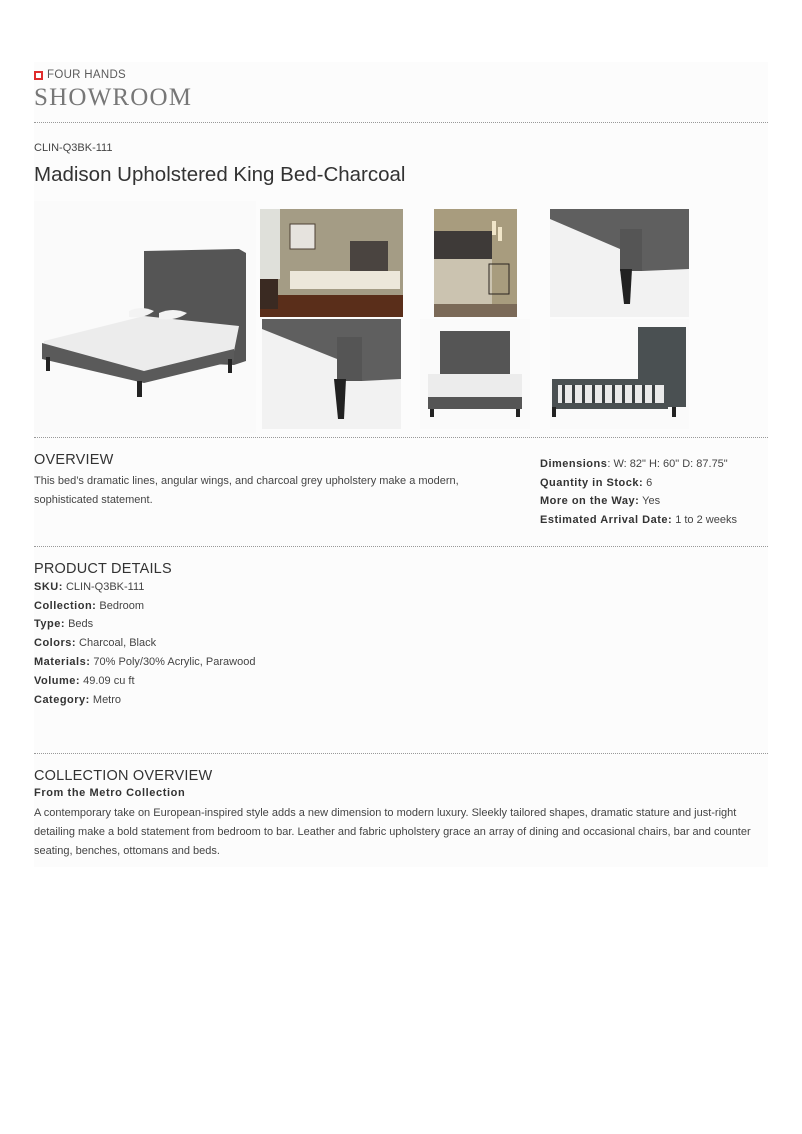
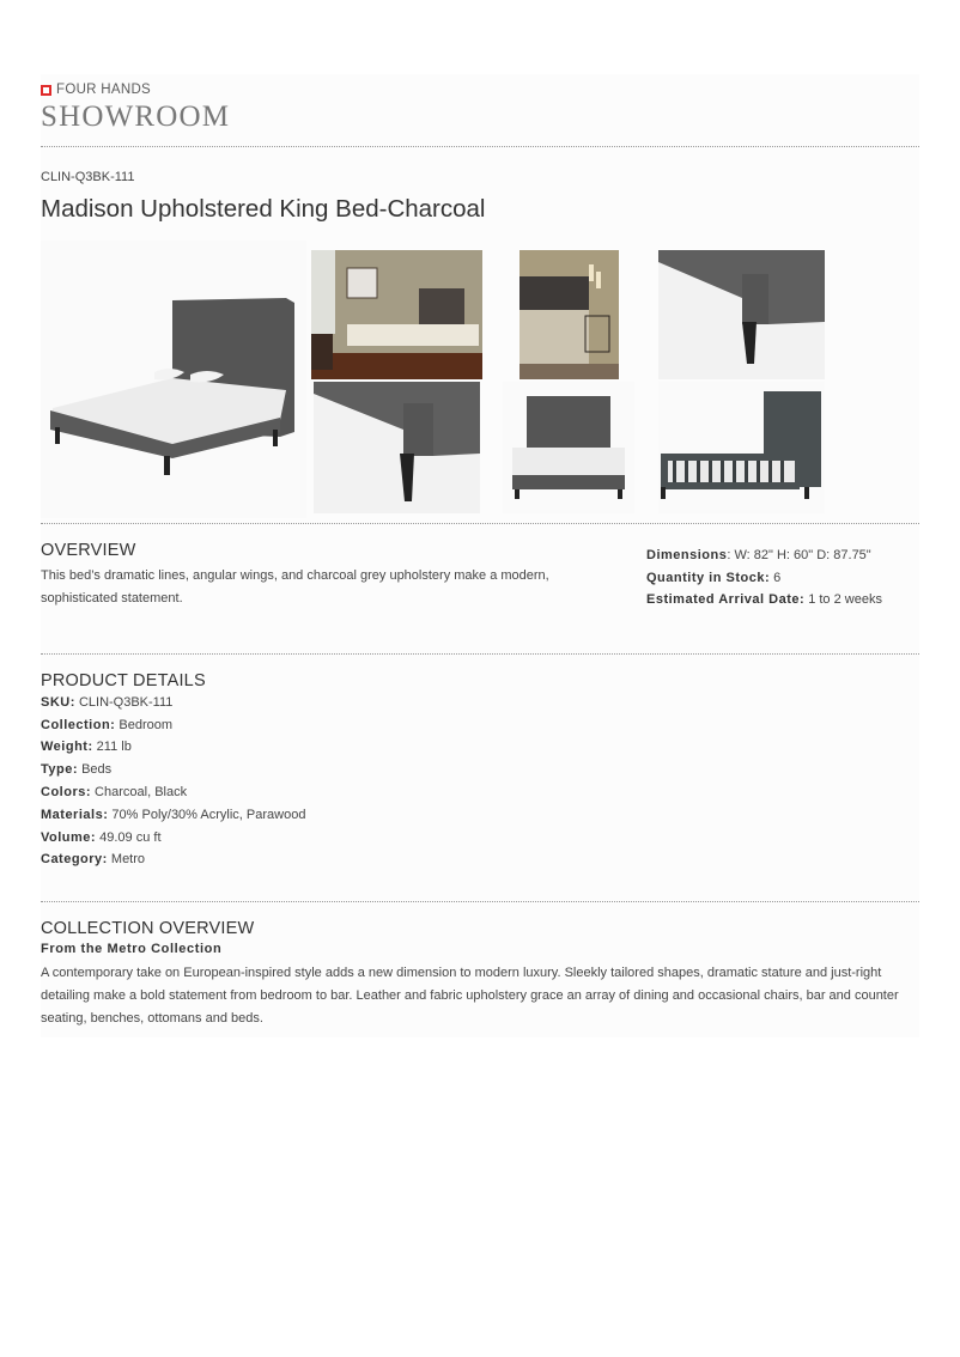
  FOUR HANDS
  SHOWROOM
  CLIN-Q3BK-111
  Madison Upholstered King Bed-Charcoal
  OVERVIEW
  This bed’s dramatic lines, angular wings, and charcoal grey upholstery make a modern, sophisticated statement.
  Dimensions: W: 82" H: 60" D: 87.75"
  Quantity in Stock: 6
- More on the Way: Yes
  Estimated Arrival Date: 1 to 2 weeks
  PRODUCT DETAILS
  SKU: CLIN-Q3BK-111
  Collection: Bedroom
+ Weight: 211 lb
  Type: Beds
  Colors: Charcoal, Black
  Materials: 70% Poly/30% Acrylic, Parawood
  Volume: 49.09 cu ft
  Category: Metro
  COLLECTION OVERVIEW
  From the Metro Collection
  A contemporary take on European-inspired style adds a new dimension to modern luxury. Sleekly tailored shapes, dramatic stature and just-right detailing make a bold statement from bedroom to bar. Leather and fabric upholstery grace an array of dining and occasional chairs, bar and counter seating, benches, ottomans and beds.
